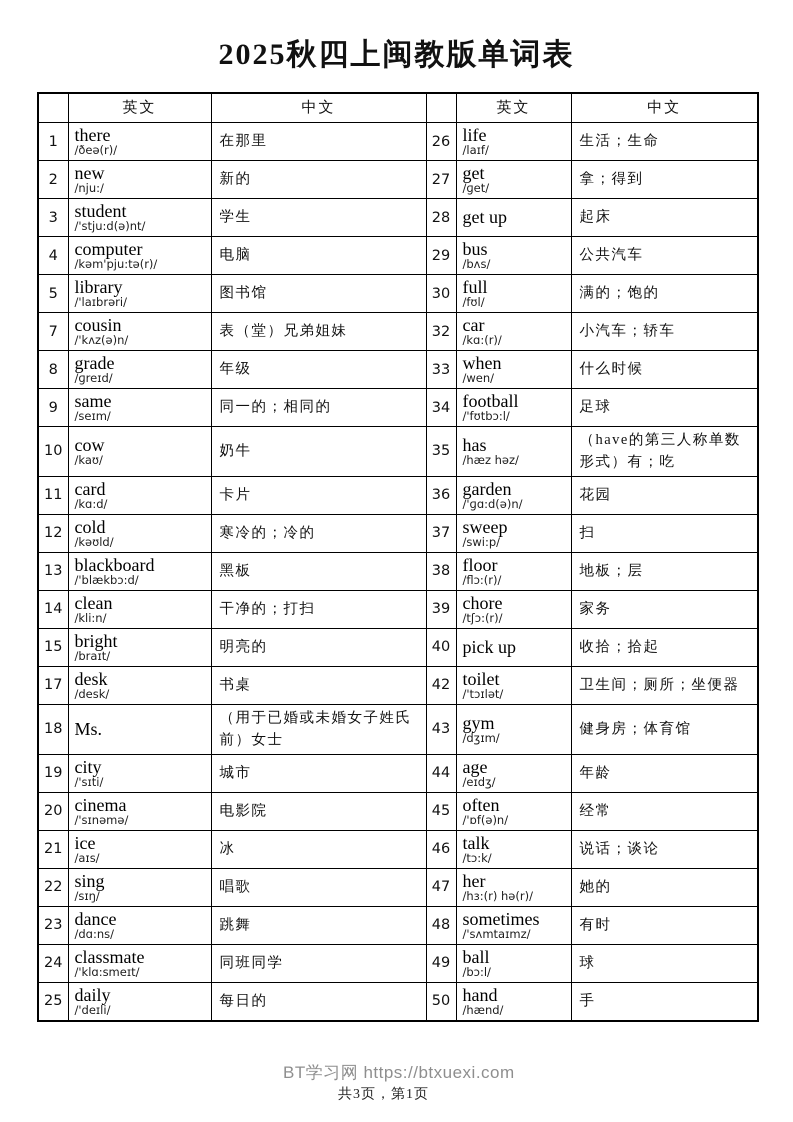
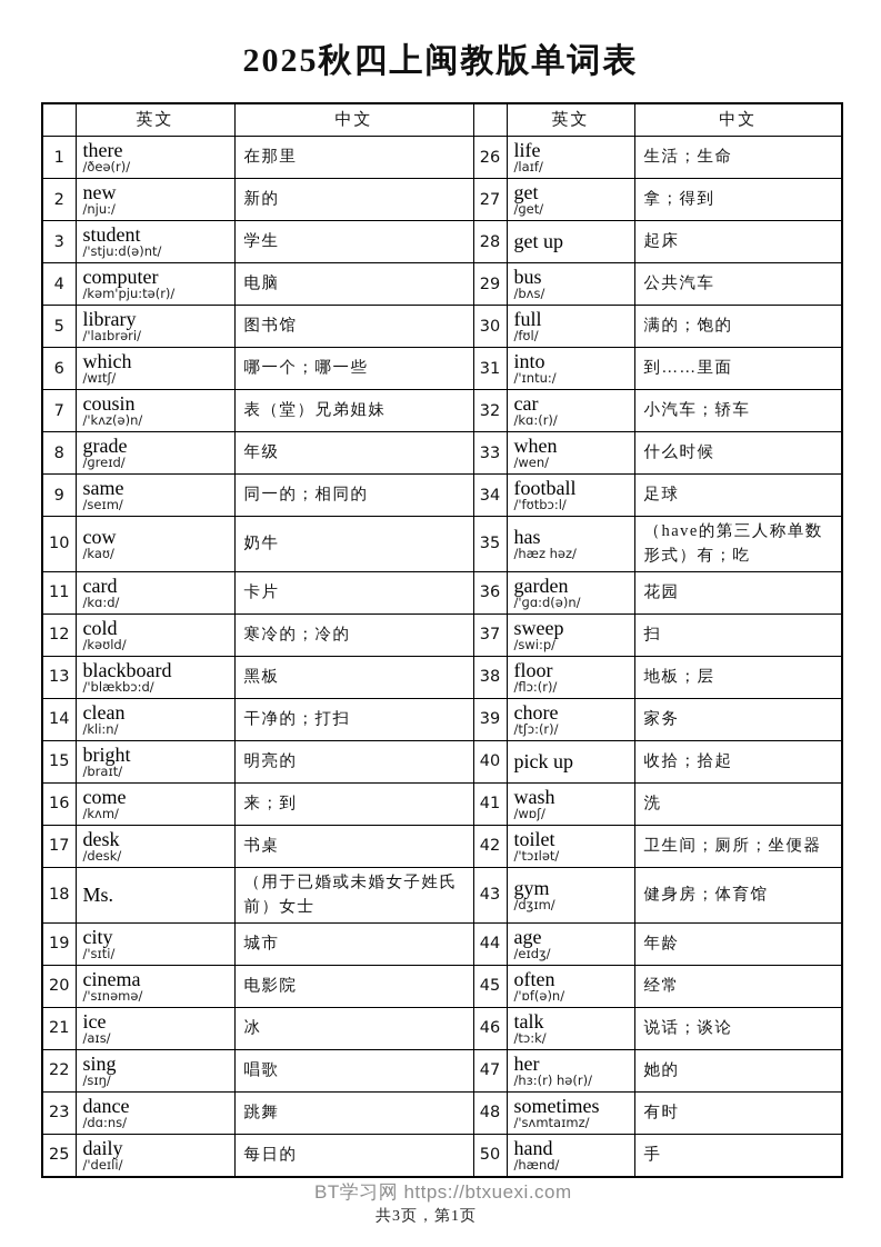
  2025秋四上闽教版单词表
  	英文	中文		英文	中文
  1	there/ðeə(r)/	在那里	26	life/laɪf/	生活；生命
  2	new/nju:/	新的	27	get/ɡet/	拿；得到
  3	student/'stju:d(ə)nt/	学生	28	get up	起床
  4	computer/kəm'pju:tə(r)/	电脑	29	bus/bʌs/	公共汽车
  5	library/'laɪbrəri/	图书馆	30	full/fʊl/	满的；饱的
+ 6	which/wɪtʃ/	哪一个；哪一些	31	into/'ɪntu:/	到……里面
  7	cousin/'kʌz(ə)n/	表（堂）兄弟姐妹	32	car/kɑ:(r)/	小汽车；轿车
  8	grade/ɡreɪd/	年级	33	when/wen/	什么时候
  9	same/seɪm/	同一的；相同的	34	football/'fʊtbɔ:l/	足球
  10	cow/kaʊ/	奶牛	35	has/hæz həz/	（have的第三人称单数形式）有；吃
  11	card/kɑ:d/	卡片	36	garden/'ɡɑ:d(ə)n/	花园
  12	cold/kəʊld/	寒冷的；冷的	37	sweep/swi:p/	扫
  13	blackboard/'blækbɔ:d/	黑板	38	floor/flɔ:(r)/	地板；层
  14	clean/kli:n/	干净的；打扫	39	chore/tʃɔ:(r)/	家务
  15	bright/braɪt/	明亮的	40	pick up	收拾；拾起
+ 16	come/kʌm/	来；到	41	wash/wɒʃ/	洗
  17	desk/desk/	书桌	42	toilet/'tɔɪlət/	卫生间；厕所；坐便器
  18	Ms.	（用于已婚或未婚女子姓氏前）女士	43	gym/dʒɪm/	健身房；体育馆
  19	city/'sɪti/	城市	44	age/eɪdʒ/	年龄
  20	cinema/'sɪnəmə/	电影院	45	often/'ɒf(ə)n/	经常
  21	ice/aɪs/	冰	46	talk/tɔ:k/	说话；谈论
  22	sing/sɪŋ/	唱歌	47	her/hɜ:(r) hə(r)/	她的
  23	dance/dɑ:ns/	跳舞	48	sometimes/'sʌmtaɪmz/	有时
- 24	classmate/'klɑ:smeɪt/	同班同学	49	ball/bɔ:l/	球
  25	daily/'deɪli/	每日的	50	hand/hænd/	手
  BT学习网 https://btxuexi.com
  共3页，第1页
